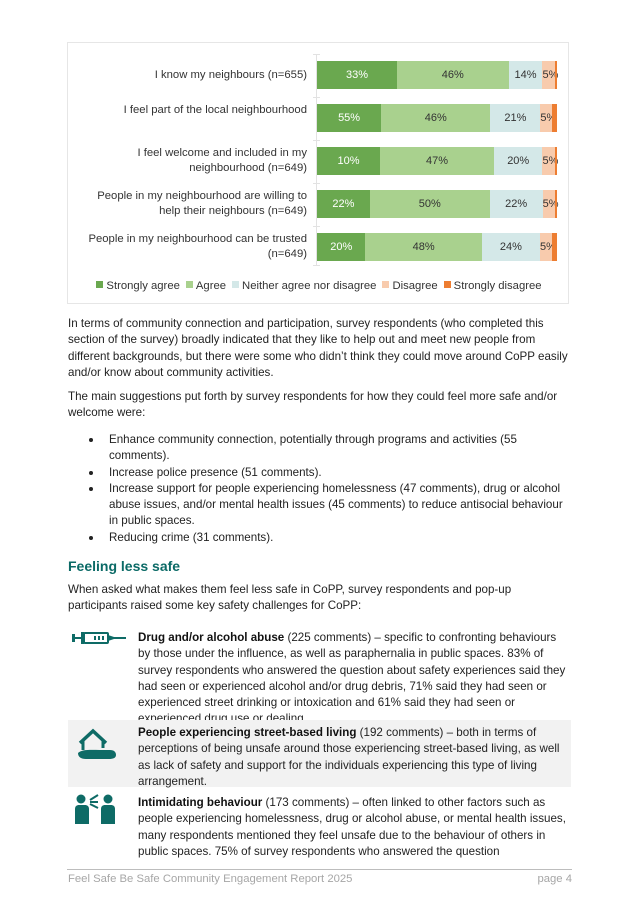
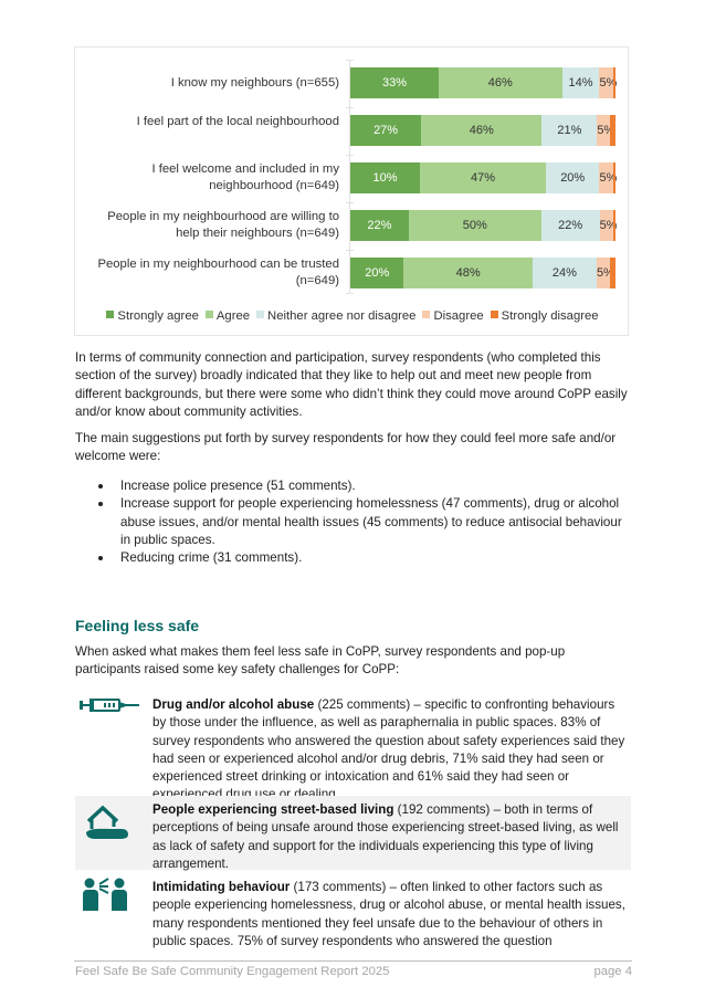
  I know my neighbours (n=655)
  33%
  46%
  14%
  5%
  I feel part of the local neighbourhood
- 55%
+ 27%
  46%
  21%
  I feel welcome and included in my
  neighbourhood (n=649)
  10%
  47%
  20%
  5%
  People in my neighbourhood are willing to
  help their neighbours (n=649)
  22%
  50%
  22%
  5%
  People in my neighbourhood can be trusted
  (n=649)
  20%
  48%
  24%
  5%
  Strongly agree Agree Neither agree nor disagree Disagree Strongly disagree
  In terms of community connection and participation, survey respondents (who completed this section of the survey) broadly indicated that they like to help out and meet new people from different backgrounds, but there were some who didn’t think they could move around CoPP easily and/or know about community activities.
  The main suggestions put forth by survey respondents for how they could feel more safe and/or welcome were:
- Enhance community connection, potentially through programs and activities (55 comments).
  Increase police presence (51 comments).
  Increase support for people experiencing homelessness (47 comments), drug or alcohol abuse issues, and/or mental health issues (45 comments) to reduce antisocial behaviour in public spaces.
  Reducing crime (31 comments).
  Feeling less safe
  When asked what makes them feel less safe in CoPP, survey respondents and pop-up participants raised some key safety challenges for CoPP:
  Drug and/or alcohol abuse (225 comments) – specific to confronting behaviours by those under the influence, as well as paraphernalia in public spaces. 83% of survey respondents who answered the question about safety experiences said they had seen or experienced alcohol and/or drug debris, 71% said they had seen or experienced street drinking or intoxication and 61% said they had seen or experienced drug use or dealing.
  People experiencing street-based living (192 comments) – both in terms of perceptions of being unsafe around those experiencing street-based living, as well as lack of safety and support for the individuals experiencing this type of living arrangement.
  Intimidating behaviour (173 comments) – often linked to other factors such as people experiencing homelessness, drug or alcohol abuse, or mental health issues, many respondents mentioned they feel unsafe due to the behaviour of others in public spaces. 75% of survey respondents who answered the question
  Feel Safe Be Safe Community Engagement Report 2025
  page 4
